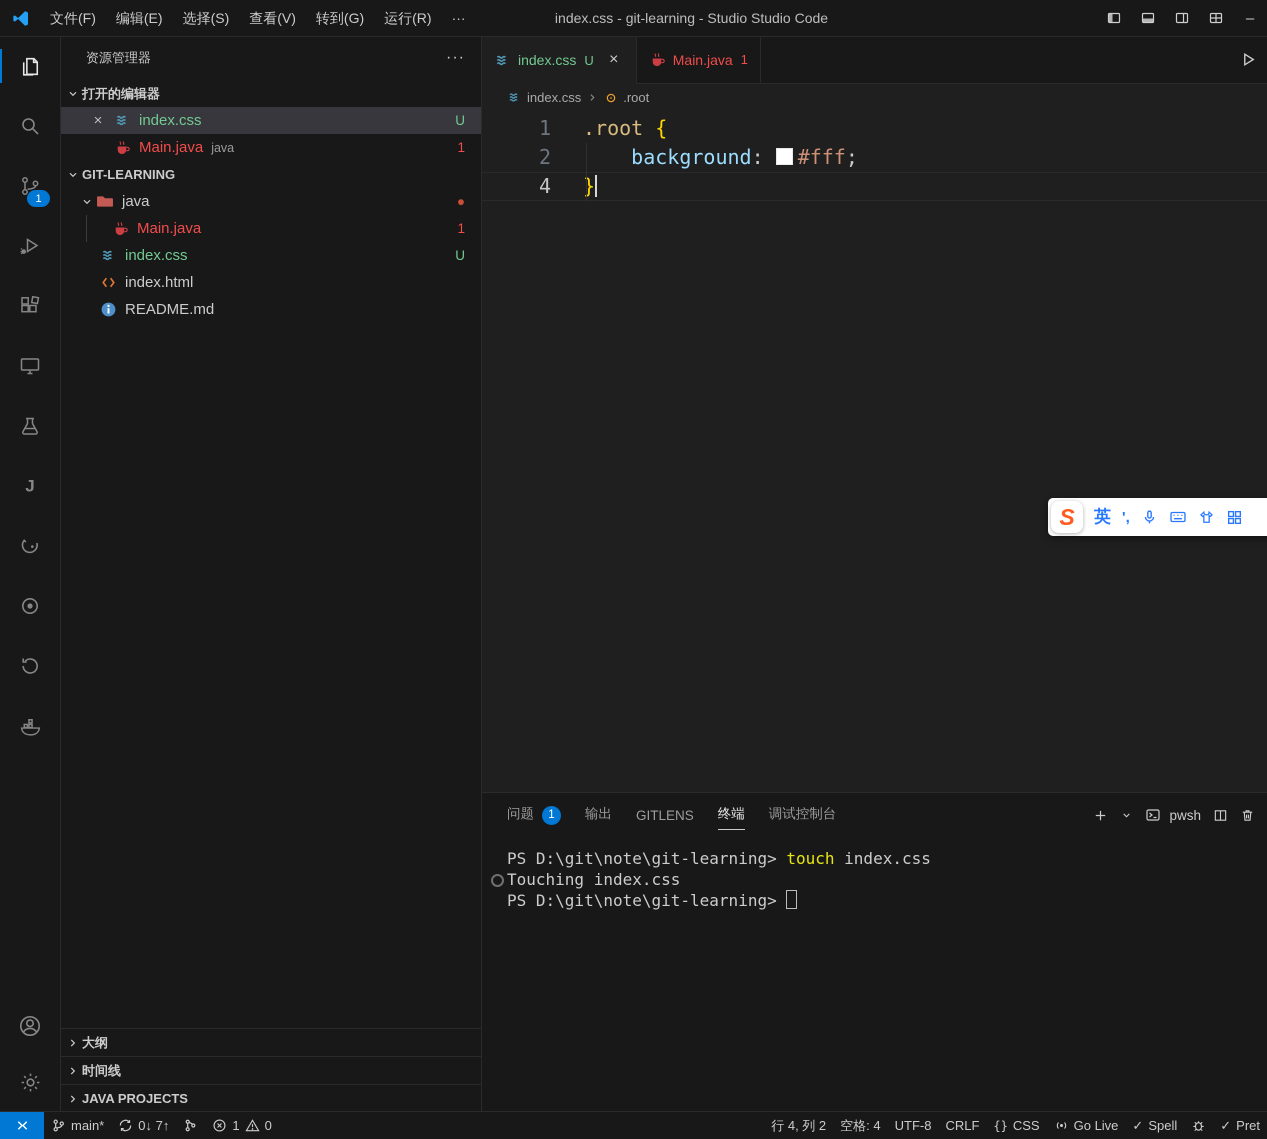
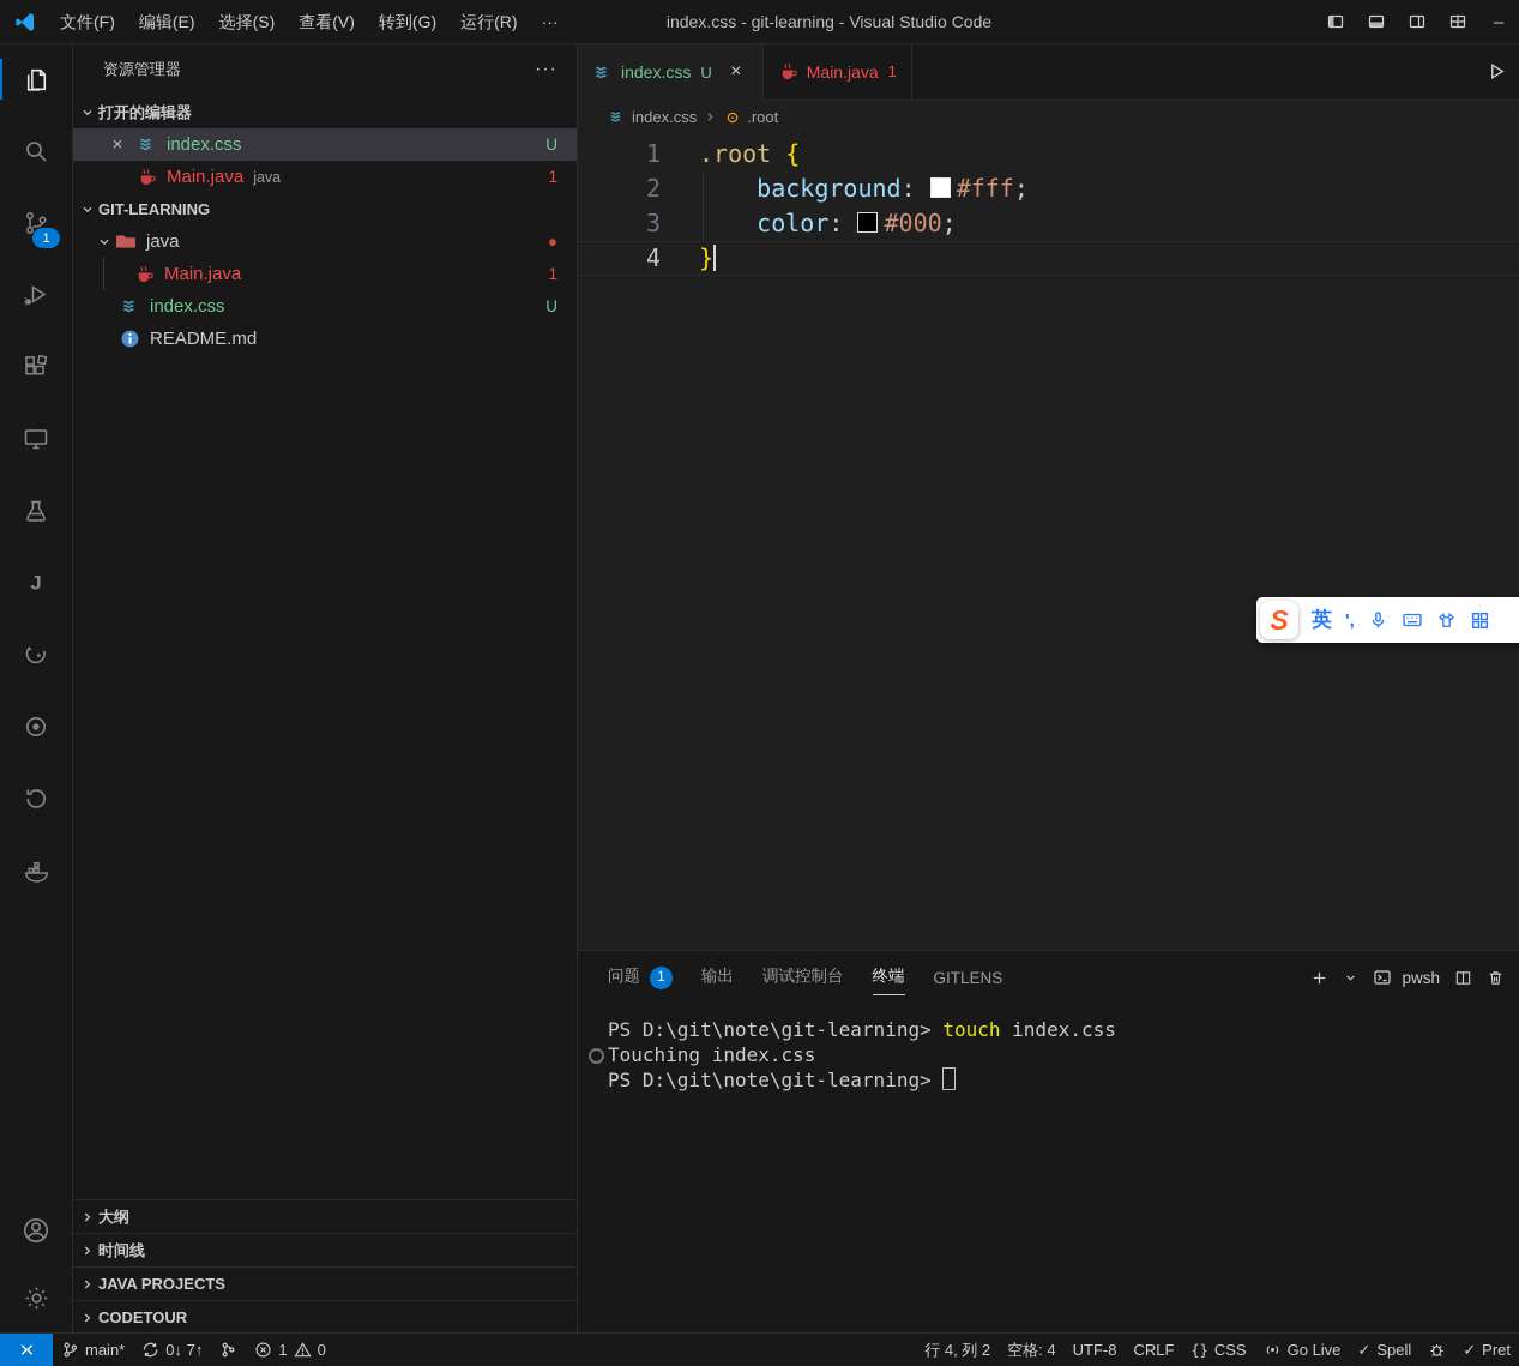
  文件(F)
  编辑(E)
  选择(S)
  查看(V)
  转到(G)
  运行(R)
  ···
- index.css - git-learning - Studio Studio Code
+ index.css - git-learning - Visual Studio Code
  –
  1
  J
  资源管理器
  ···
  打开的编辑器
  ×
  index.css
  U
  Main.java
  java
  1
  GIT-LEARNING
  java
  ●
  Main.java
  1
  index.css
  U
- index.html
  README.md
  大纲
  时间线
  JAVA PROJECTS
+ CODETOUR
  index.css
  U
  ×
  Main.java
  1
  index.css
  .root
  1
  .root {
  2
  background: #fff;
+ 3
+ color: #000;
  4
  }
  问题
  1
  输出
- GITLENS
+ 调试控制台
  终端
- 调试控制台
+ GITLENS
  pwsh
  PS D:\git\note\git-learning> touch index.css
  Touching index.css
  PS D:\git\note\git-learning>
  main*
  0↓ 7↑
  1
  0
  行 4, 列 2
  空格: 4
  UTF-8
  CRLF
  {}
  CSS
  Go Live
  ✓
  Spell
  ✓
  Pret
  S
  英
  ',
